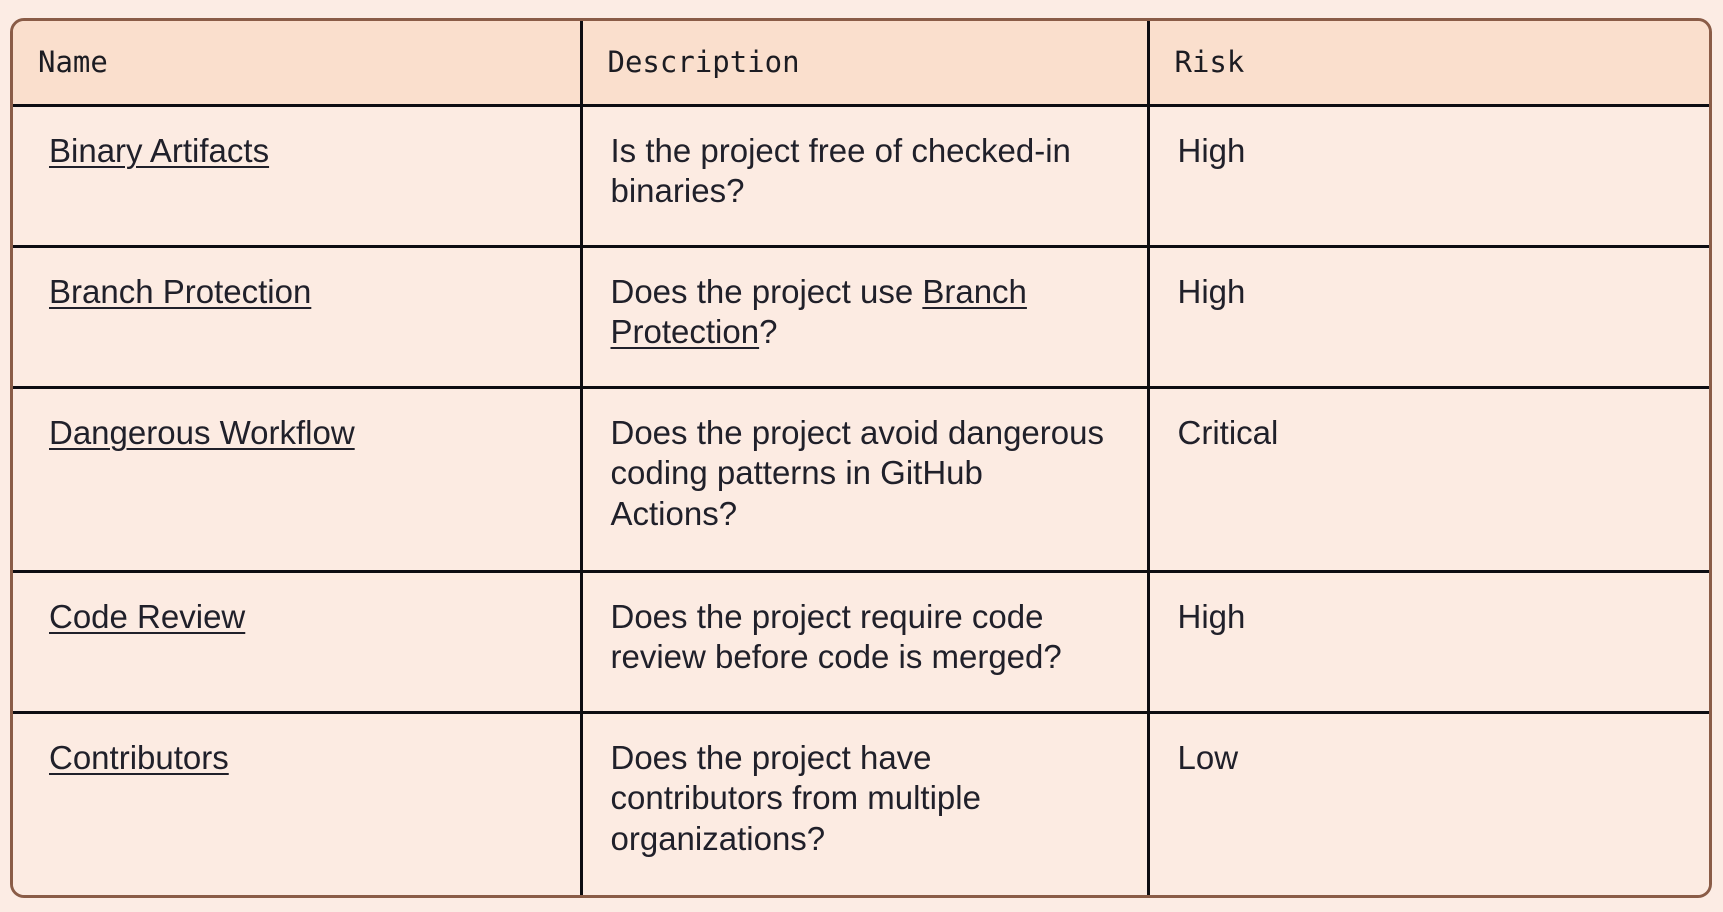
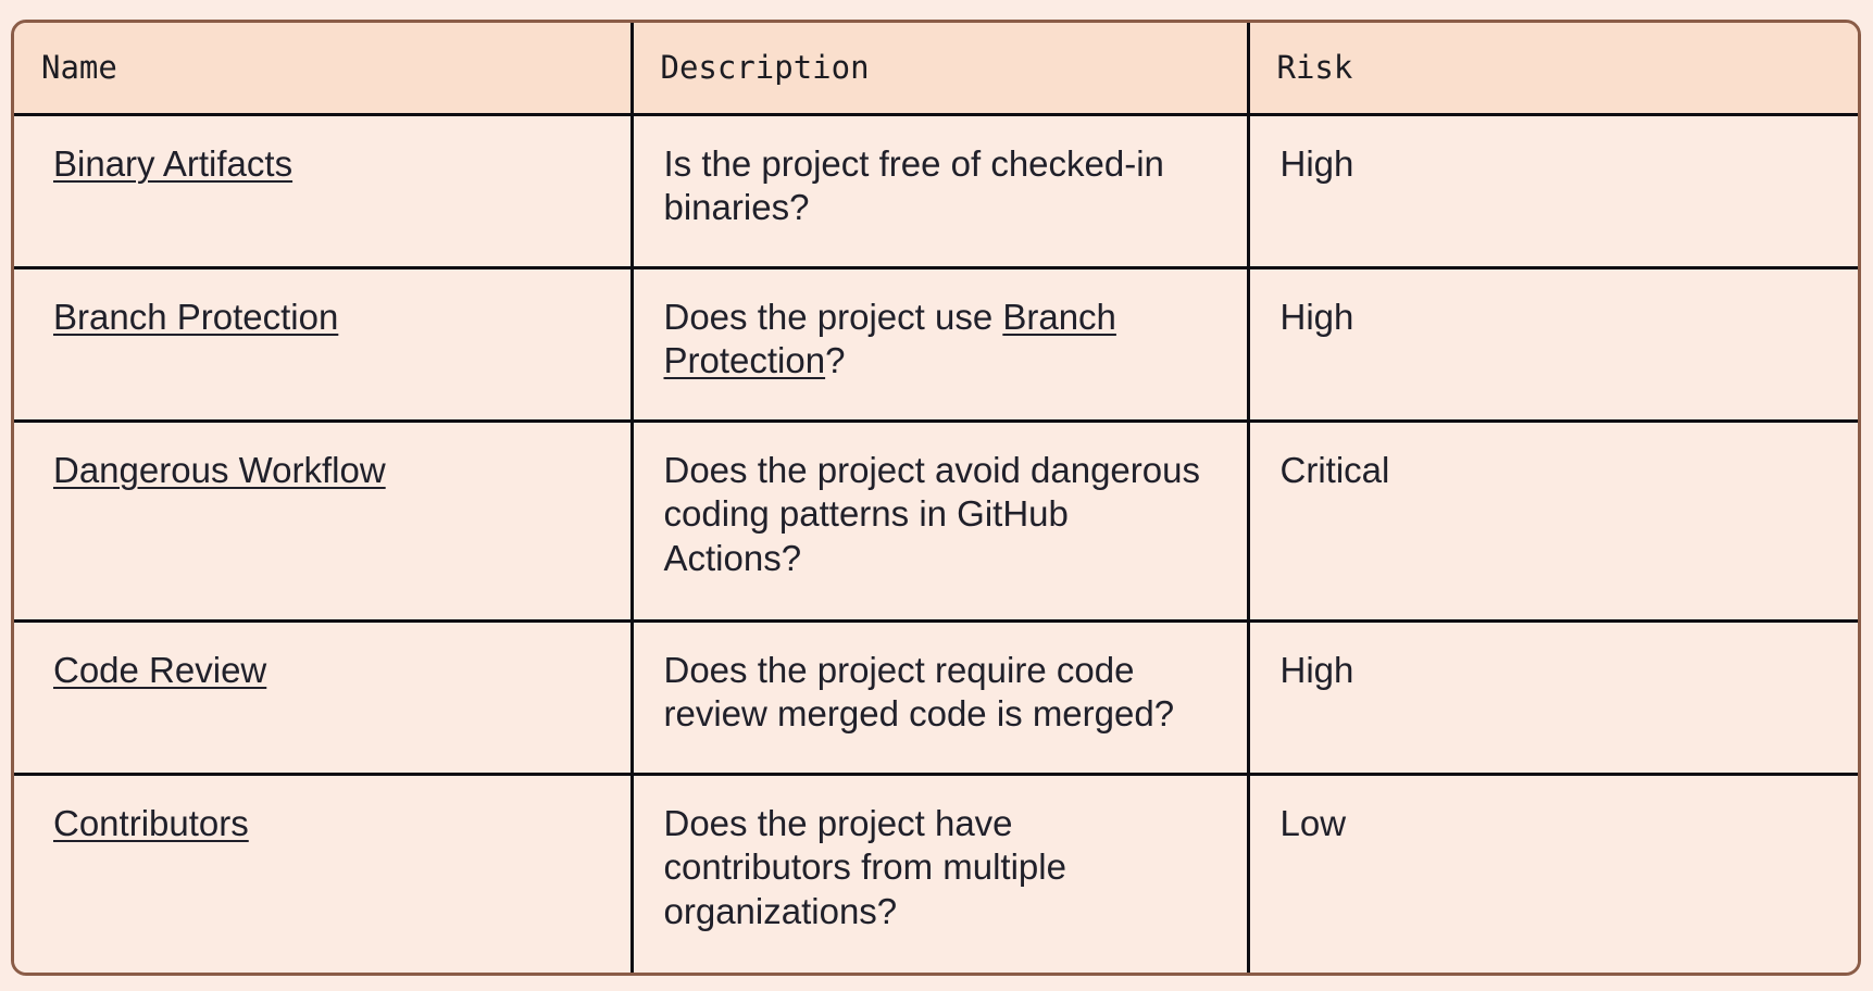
  Name	Description	Risk
  Binary Artifacts	Is the project free of checked-in binaries?	High
  Branch Protection	Does the project use Branch Protection?	High
  Dangerous Workflow	Does the project avoid dangerous coding patterns in GitHub Actions?	Critical
- Code Review	Does the project require code review before code is merged?	High
+ Code Review	Does the project require code review merged code is merged?	High
  Contributors	Does the project have contributors from multiple organizations?	Low
